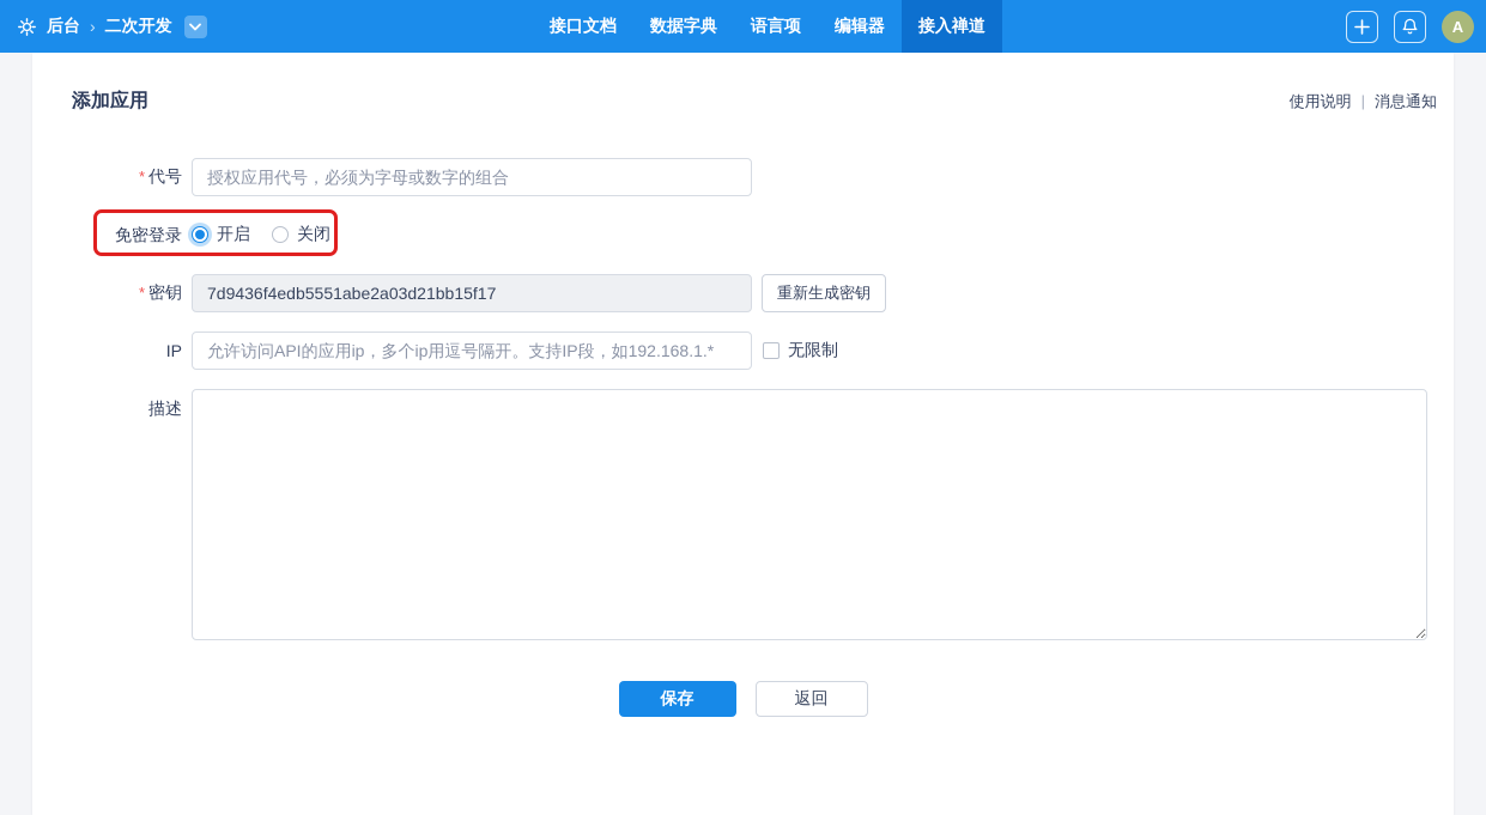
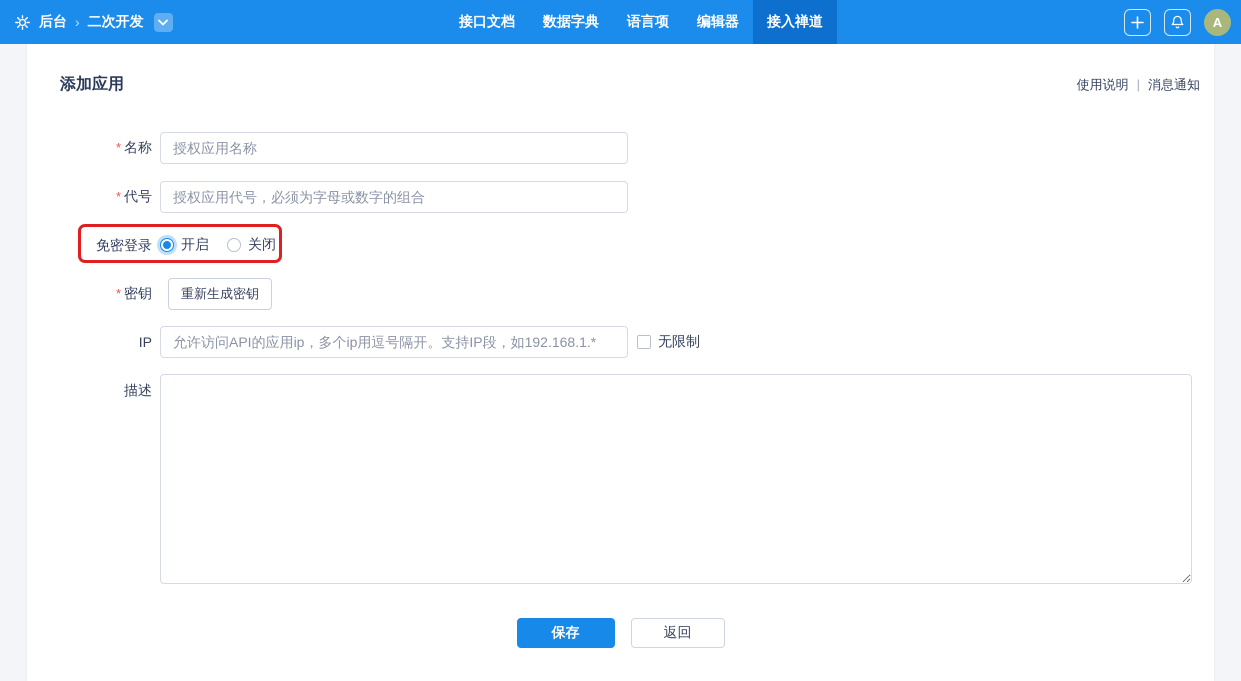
  后台
  ›
  二次开发
  接口文档
  数据字典
  语言项
  编辑器
  接入禅道
  A
  添加应用
  使用说明
  |
  消息通知
+ * 名称
+ 授权应用名称
  * 代号
  授权应用代号，必须为字母或数字的组合
  免密登录
  开启
  关闭
  * 密钥
- 7d9436f4edb5551abe2a03d21bb15f17
  重新生成密钥
  IP
  允许访问API的应用ip，多个ip用逗号隔开。支持IP段，如192.168.1.*
  无限制
  描述
  保存
  返回
